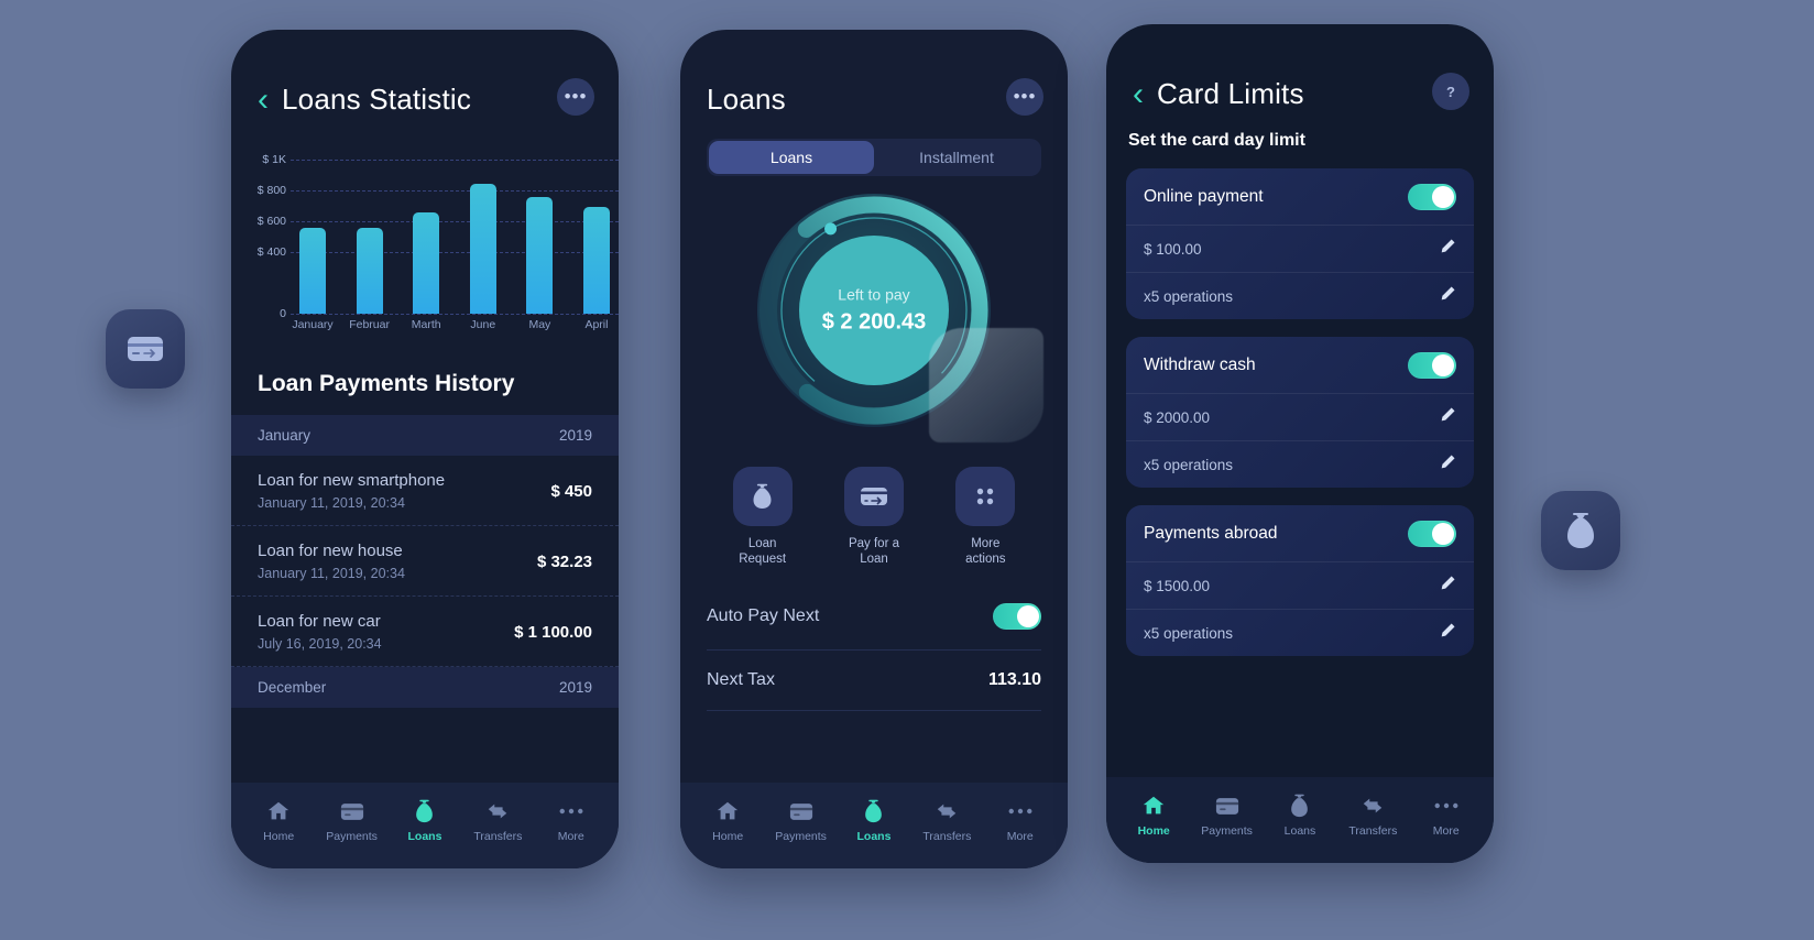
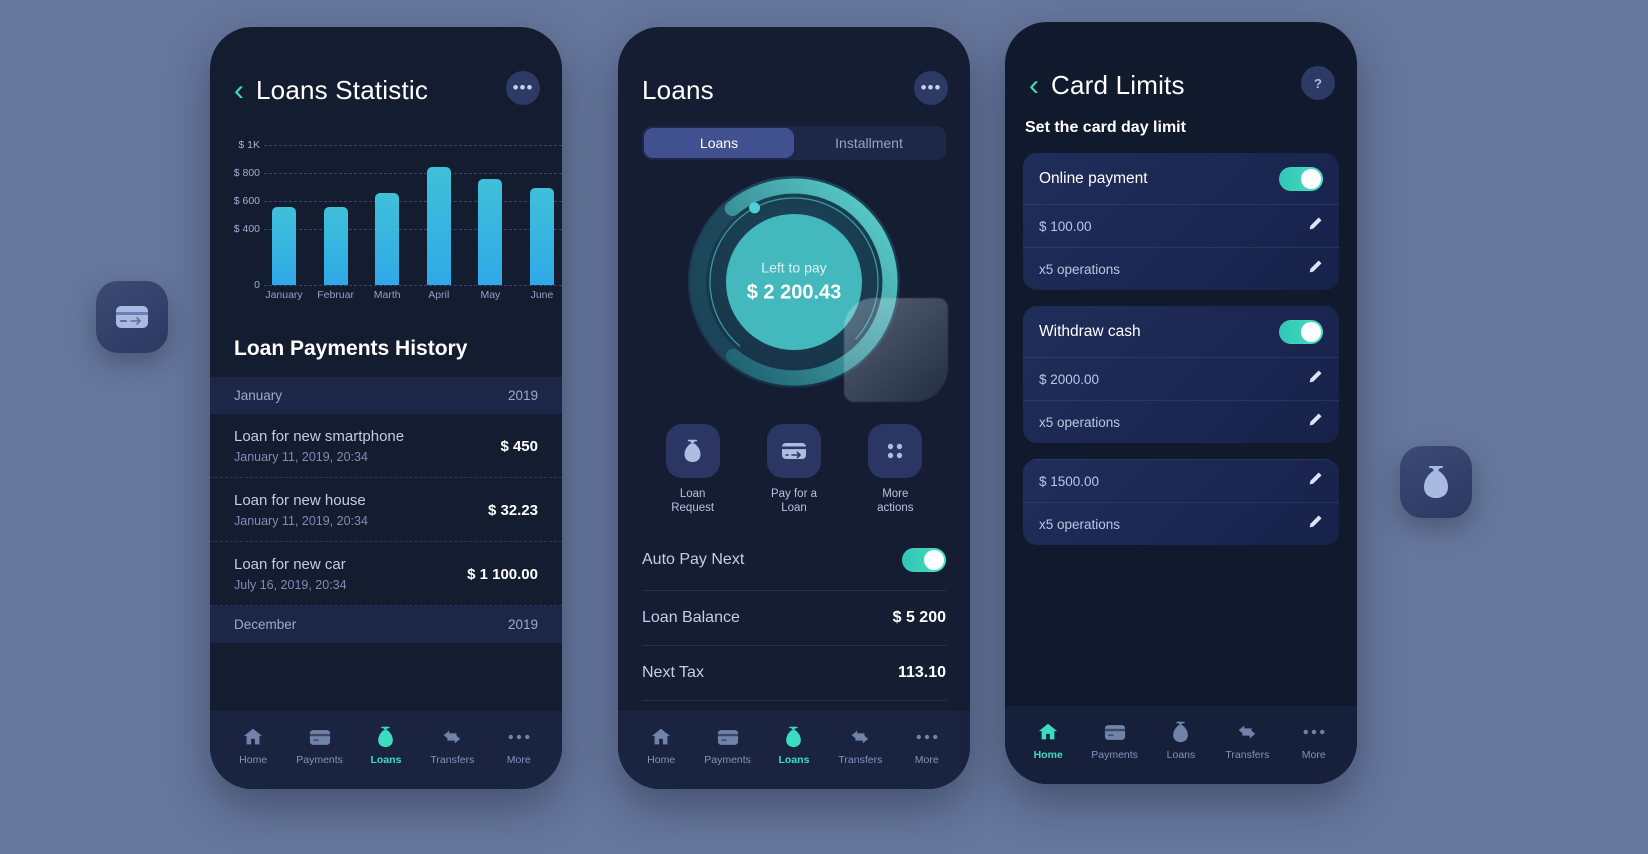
  ‹
  Loans Statistic
  •••
  $ 1K
  $ 800
  $ 600
  $ 400
  0
  January
  Februar
  Marth
- June
+ April
  May
- April
+ June
  Loan Payments History
  January
  2019
  Loan for new smartphone
  January 11, 2019, 20:34
  $ 450
  Loan for new house
  January 11, 2019, 20:34
  $ 32.23
  Loan for new car
  July 16, 2019, 20:34
  $ 1 100.00
  December
  2019
  Home
  Payments
  Loans
  Transfers
  More
  Loans
  •••
  Loans
  Installment
  Left to pay
  $ 2 200.43
  Loan
  Request
  Pay for a
  Loan
  More
  actions
  Auto Pay Next
+ Loan Balance
+ $ 5 200
  Next Tax
  113.10
  Home
  Payments
  Loans
  Transfers
  More
  ‹
  Card Limits
  ?
  Set the card day limit
  Online payment
  $ 100.00
  x5 operations
  Withdraw cash
  $ 2000.00
  x5 operations
- Payments abroad
  $ 1500.00
  x5 operations
  Home
  Payments
  Loans
  Transfers
  More
